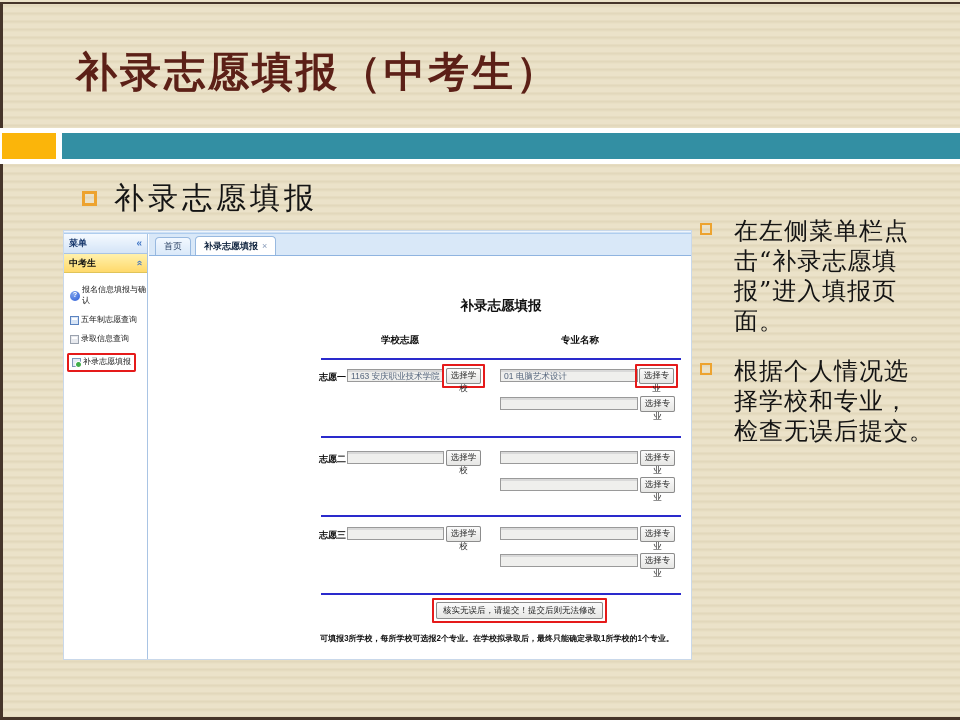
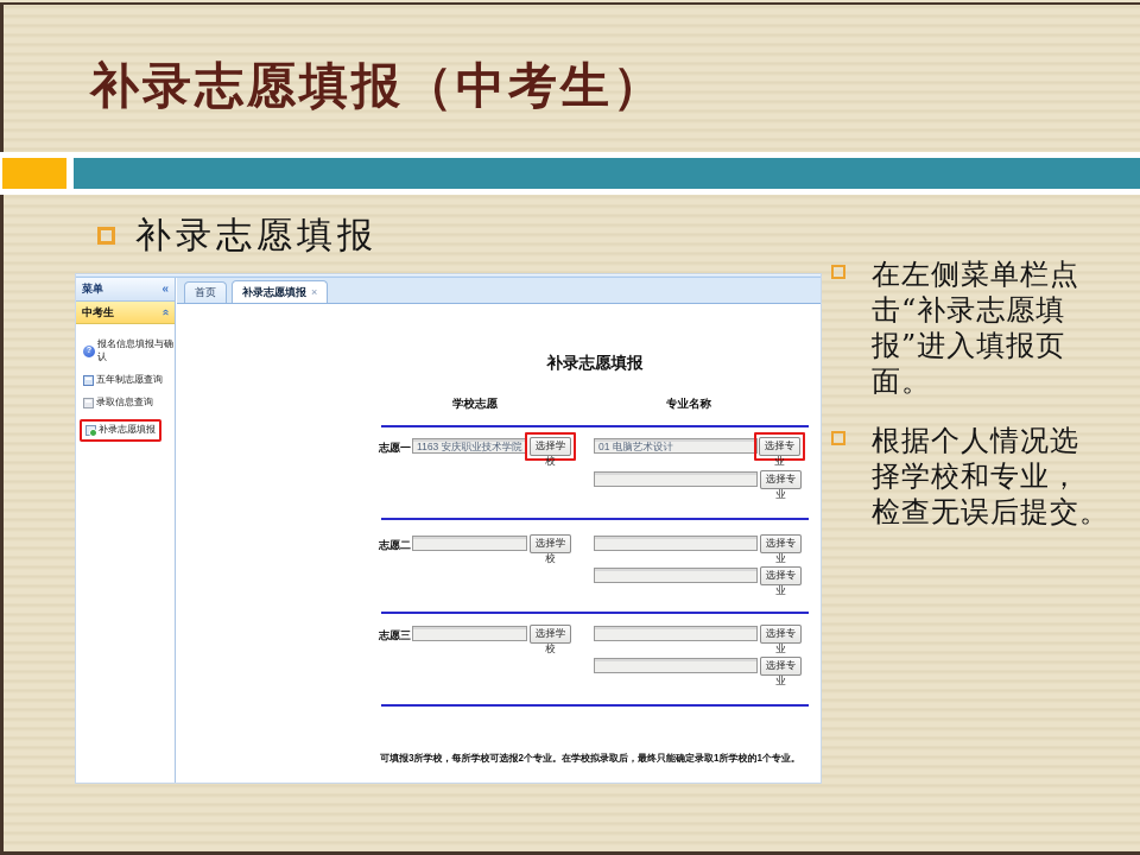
  补录志愿填报（中考生）
  补录志愿填报
  菜单
  «
  中考生
  报名信息填报与确认
  五年制志愿查询
  录取信息查询
  补录志愿填报
  首页
  补录志愿填报
  ×
  补录志愿填报
  学校志愿
  专业名称
  志愿一
  1163 安庆职业技术学院（
  选择学校
  01 电脑艺术设计
  选择专业
  选择专业
  志愿二
  选择学校
  选择专业
  选择专业
  志愿三
  选择学校
  选择专业
  选择专业
- 核实无误后，请提交！提交后则无法修改
  可填报3所学校，每所学校可选报2个专业。在学校拟录取后，最终只能确定录取1所学校的1个专业。
  在左侧菜单栏点
  击“补录志愿填
  报”进入填报页
  面。
  根据个人情况选
  择学校和专业，
  检查无误后提交。
